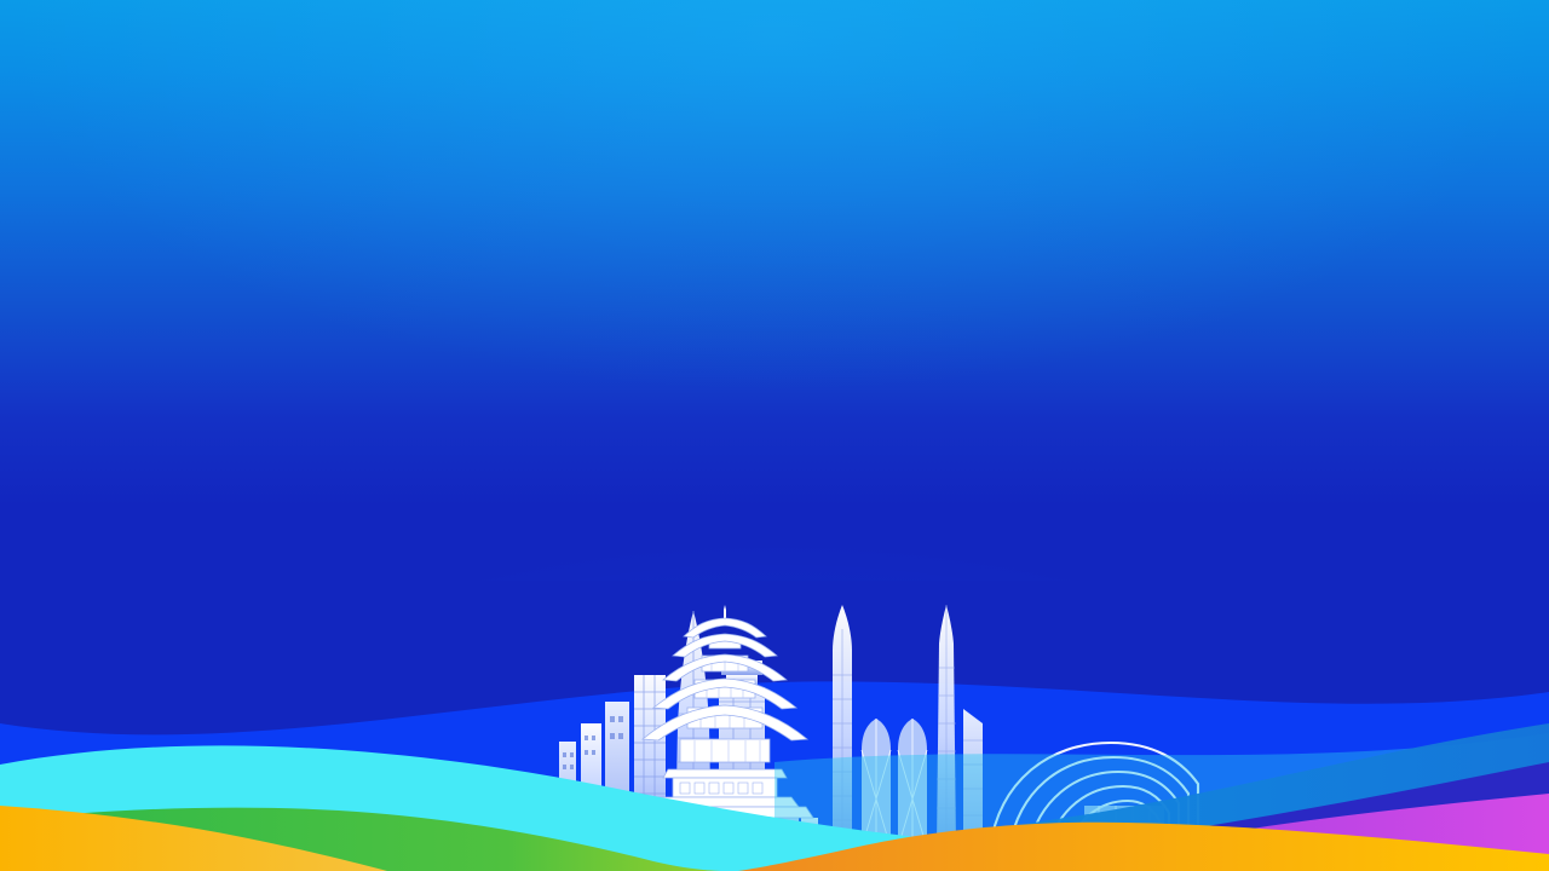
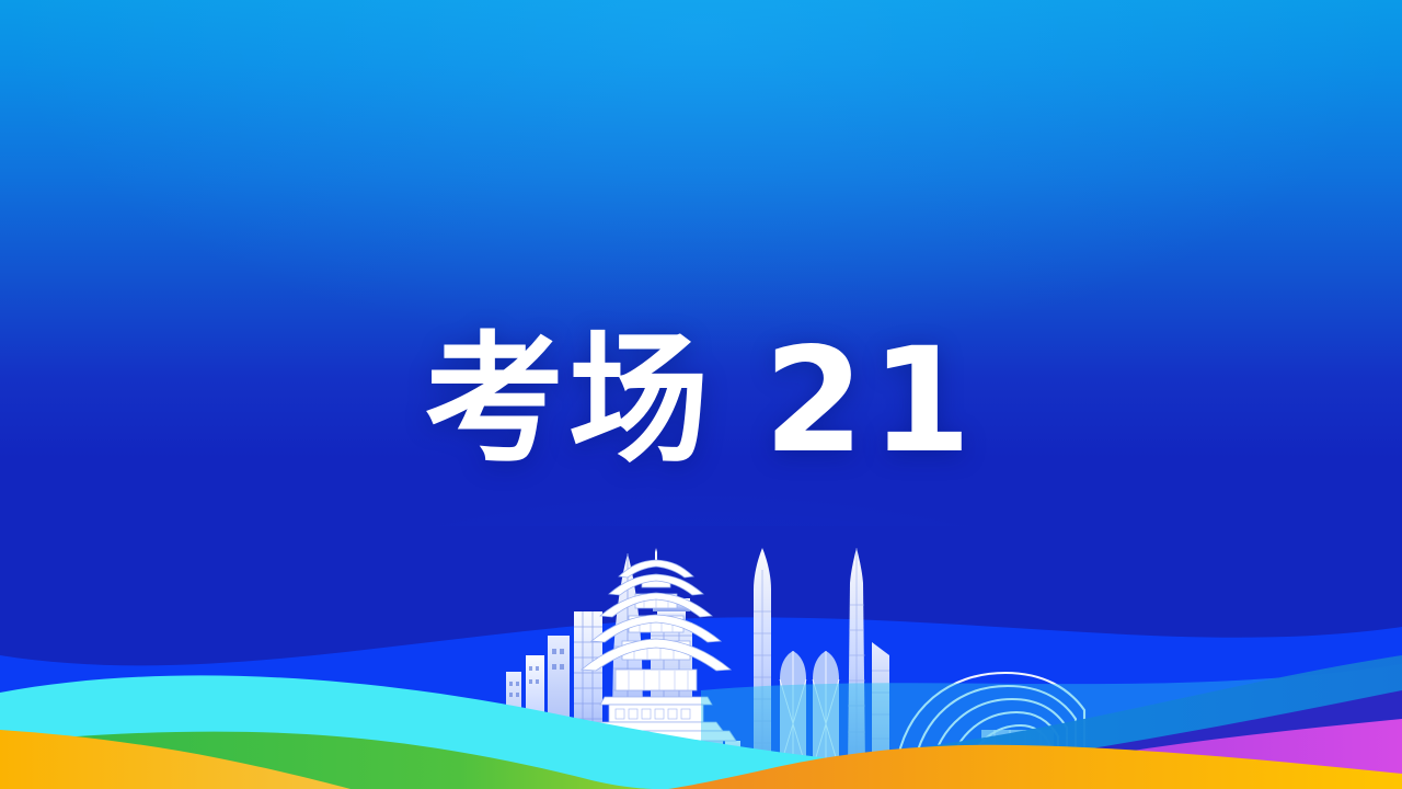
+ 考场 21
